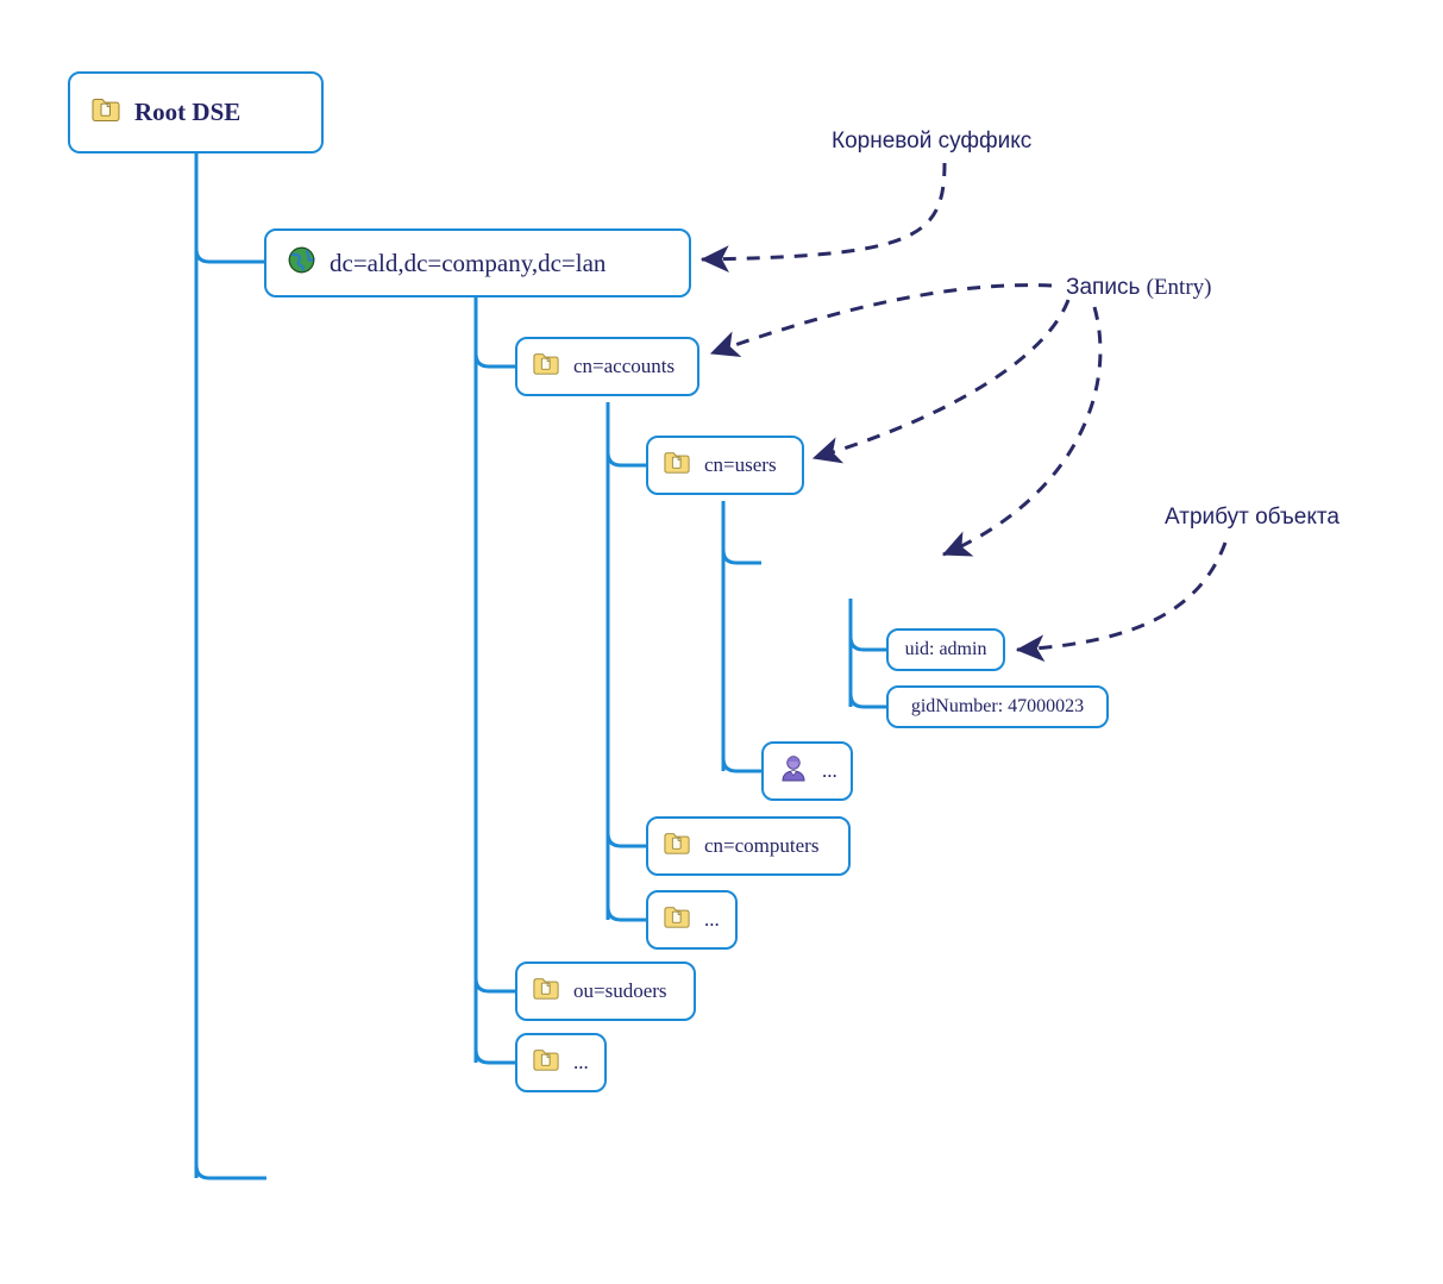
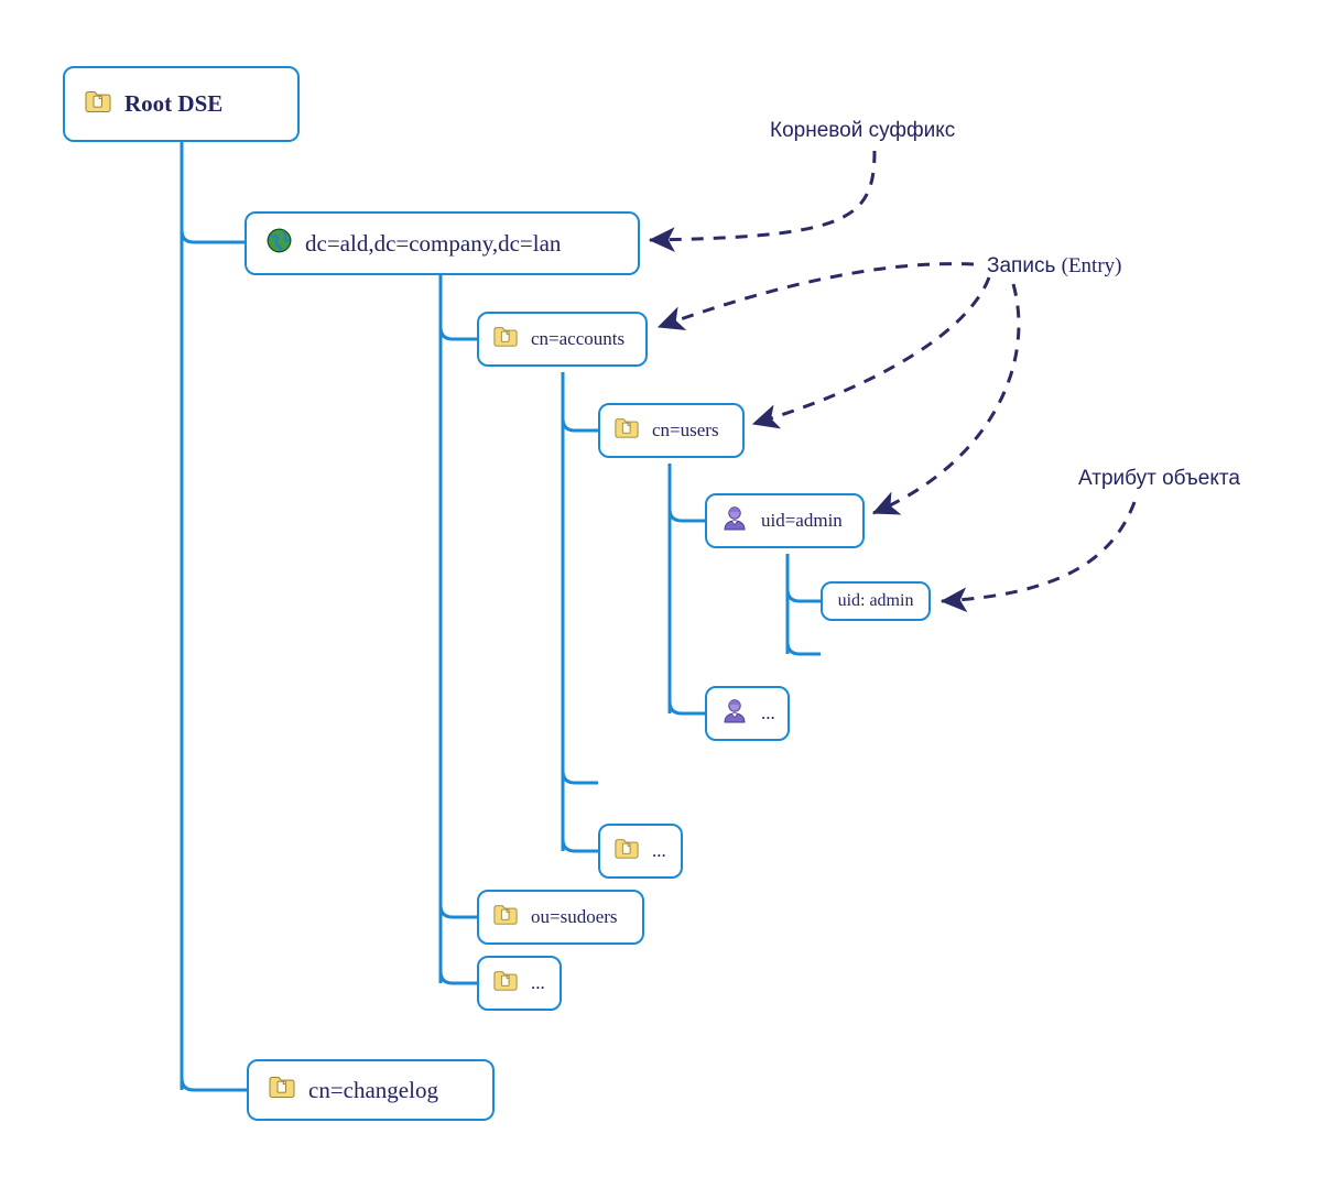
  Root DSE
  dc=ald,dc=company,dc=lan
  cn=accounts
  cn=users
+ uid=admin
  uid: admin
- gidNumber: 47000023
  ...
- cn=computers
  ...
  ou=sudoers
  ...
+ cn=changelog
  Корневой суффикс
  Запись (Entry)
  Атрибут объекта
